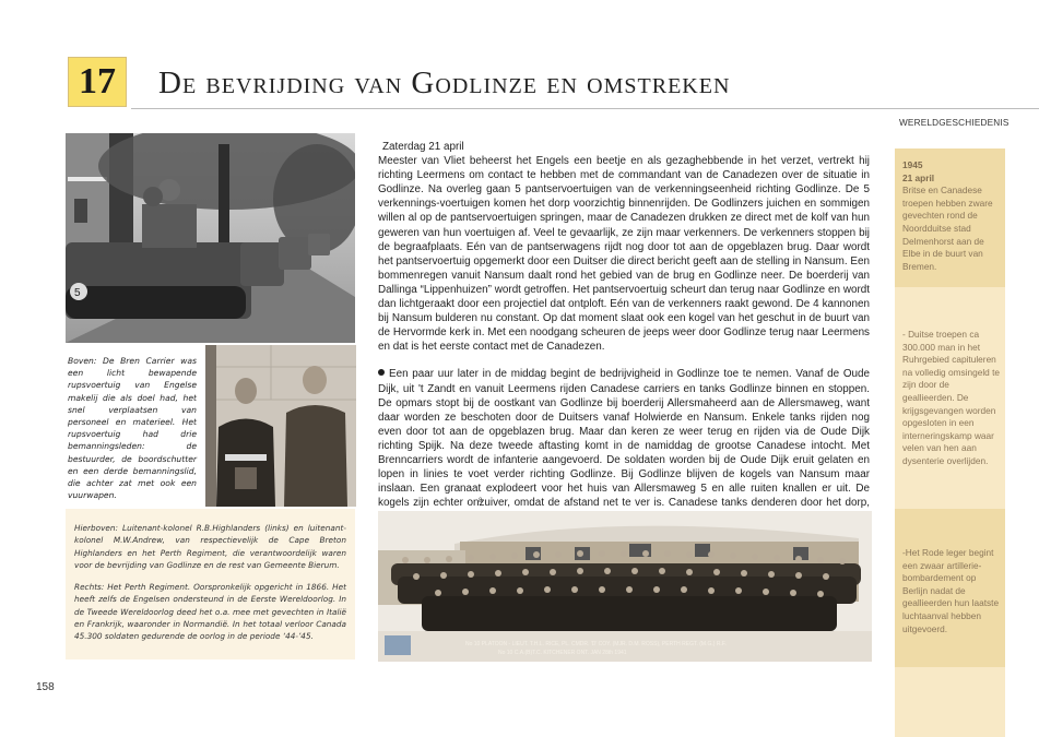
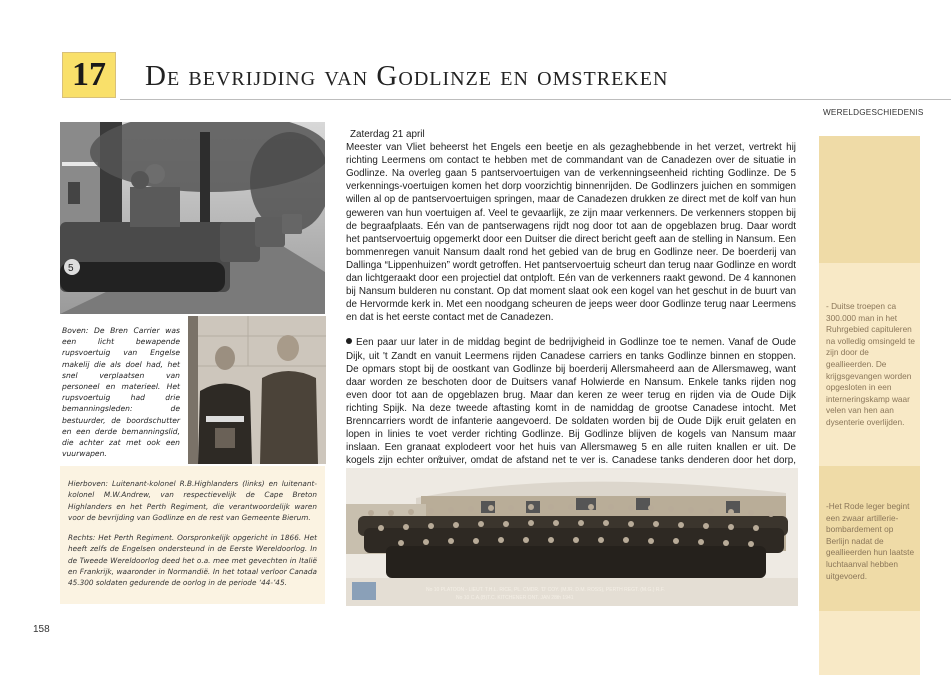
  17
  De bevrijding van Godlinze en omstreken
  5
  Boven: De Bren Carrier was een licht bewapende rupsvoertuig van Engelse makelij die als doel had, het snel verplaatsen van personeel en materieel. Het rupsvoertuig had drie bemanningsleden: de bestuurder, de boordschutter en een derde bemanningslid, die achter zat met ook een vuurwapen.
  Hierboven: Luitenant-kolonel R.B.Highlanders (links) en luitenant-kolonel M.W.Andrew, van respectievelijk de Cape Breton Highlanders en het Perth Regiment, die verantwoordelijk waren voor de bevrijding van Godlinze en de rest van Gemeente Bierum.
  Rechts: Het Perth Regiment. Oorspronkelijk opgericht in 1866. Het heeft zelfs de Engelsen ondersteund in de Eerste Wereldoorlog. In de Tweede Wereldoorlog deed het o.a. mee met gevechten in Italië en Frankrijk, waaronder in Normandië. In het totaal verloor Canada 45.300 soldaten gedurende de oorlog in de periode ‘44-’45.
  Zaterdag 21 april
  Meester van Vliet beheerst het Engels een beetje en als gezaghebbende in het verzet, vertrekt hij richting Leermens om contact te hebben met de commandant van de Canadezen over de situatie in Godlinze. Na overleg gaan 5 pantservoertuigen van de verkenningseenheid richting Godlinze. De 5 verkennings-voertuigen komen het dorp voorzichtig binnenrijden. De Godlinzers juichen en sommigen willen al op de pantservoertuigen springen, maar de Canadezen drukken ze direct met de kolf van hun geweren van hun voertuigen af. Veel te gevaarlijk, ze zijn maar verkenners. De verkenners stoppen bij de begraafplaats. Eén van de pantserwagens rijdt nog door tot aan de opgeblazen brug. Daar wordt het pantservoertuig opgemerkt door een Duitser die direct bericht geeft aan de stelling in Nansum. Een bommenregen vanuit Nansum daalt rond het gebied van de brug en Godlinze neer. De boerderij van Dallinga “Lippenhuizen” wordt getroffen. Het pantservoertuig scheurt dan terug naar Godlinze en wordt dan lichtgeraakt door een projectiel dat ontploft. Eén van de verkenners raakt gewond. De 4 kannonen bij Nansum bulderen nu constant. Op dat moment slaat ook een kogel van het geschut in de buurt van de Hervormde kerk in. Met een noodgang scheuren de jeeps weer door Godlinze terug naar Leermens en dat is het eerste contact met de Canadezen.
  Een paar uur later in de middag begint de bedrijvigheid in Godlinze toe te nemen. Vanaf de Oude Dijk, uit 't Zandt en vanuit Leermens rijden Canadese carriers en tanks Godlinze binnen en stoppen. De opmars stopt bij de oostkant van Godlinze bij boerderij Allersmaheerd aan de Allersmaweg, want daar worden ze beschoten door de Duitsers vanaf Holwierde en Nansum. Enkele tanks rijden nog even door tot aan de opgeblazen brug. Maar dan keren ze weer terug en rijden via de Oude Dijk richting Spijk. Na deze tweede aftasting komt in de namiddag de grootse Canadese intocht. Met Brenncarriers wordt de infanterie aangevoerd. De soldaten worden bij de Oude Dijk eruit gelaten en lopen in linies te voet verder richting Godlinze. Bij Godlinze blijven de kogels van Nansum maar inslaan. Een granaat explodeert voor het huis van Allersmaweg 5 en alle ruiten knallen er uit. De kogels zijn echter onzuiver, omdat de afstand net te ver is. Canadese tanks denderen door het dorp,
  WERELDGESCHIEDENIS
- 1945
- 21 april
- Britse en Canadese troepen hebben zware gevechten rond de Noordduitse stad Delmenhorst aan de Elbe in de buurt van Bremen.
  - Duitse troepen ca 300.000 man in het Ruhrgebied capituleren na volledig omsingeld te zijn door de geallieerden. De krijgsgevangen worden opgesloten in een interneringskamp waar velen van hen aan dysenterie overlijden.
  -Het Rode leger begint een zwaar artillerie-bombardement op Berlijn nadat de geallieerden hun laatste luchtaanval hebben uitgevoerd.
  158
